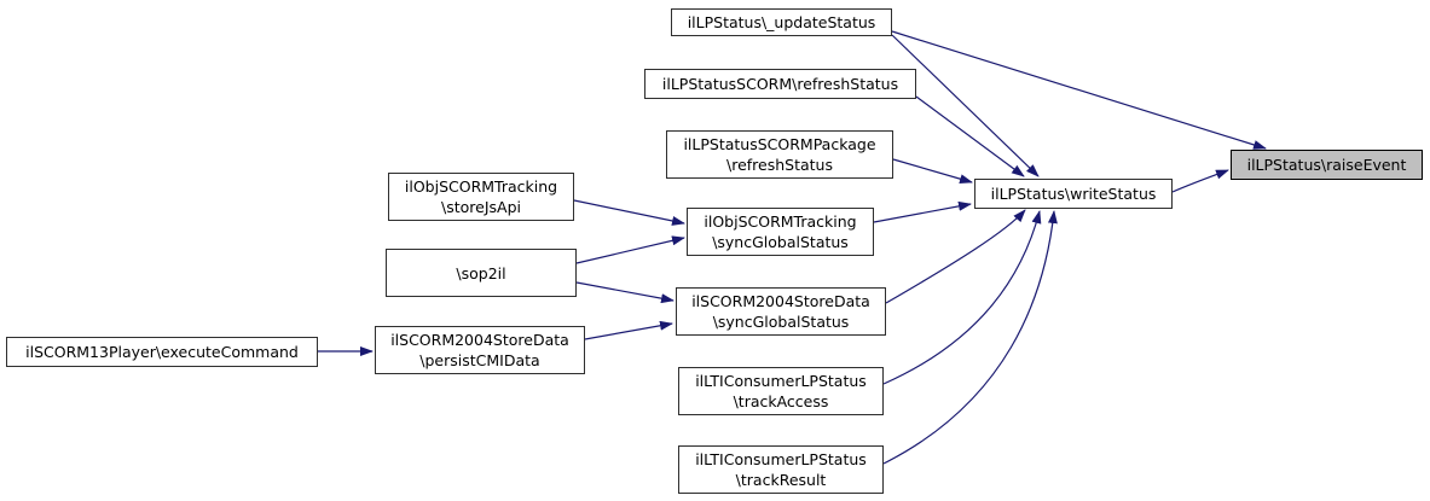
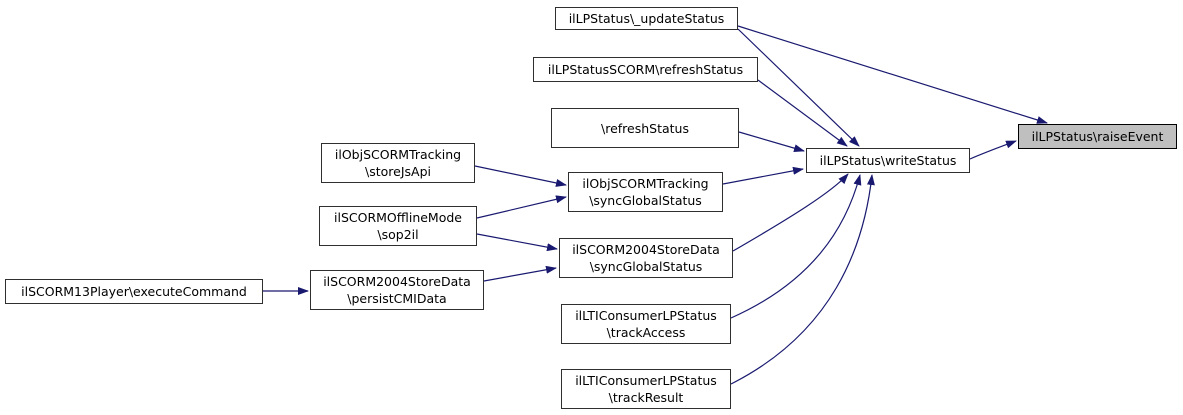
  ilLPStatus\_updateStatus
  ilLPStatusSCORM\refreshStatus
- ilLPStatusSCORMPackage
  \refreshStatus
  ilObjSCORMTracking
  \storeJsApi
  ilObjSCORMTracking
  \syncGlobalStatus
+ ilSCORMOfflineMode
  \sop2il
  ilSCORM2004StoreData
  \syncGlobalStatus
  ilSCORM13Player\executeCommand
  ilSCORM2004StoreData
  \persistCMIData
  ilLTIConsumerLPStatus
  \trackAccess
  ilLTIConsumerLPStatus
  \trackResult
  ilLPStatus\writeStatus
  ilLPStatus\raiseEvent
